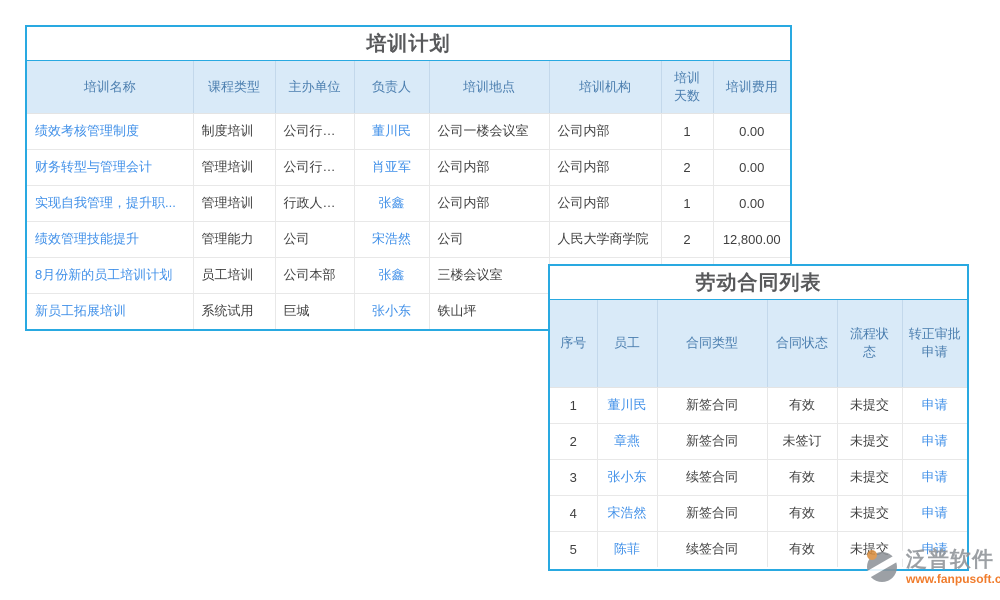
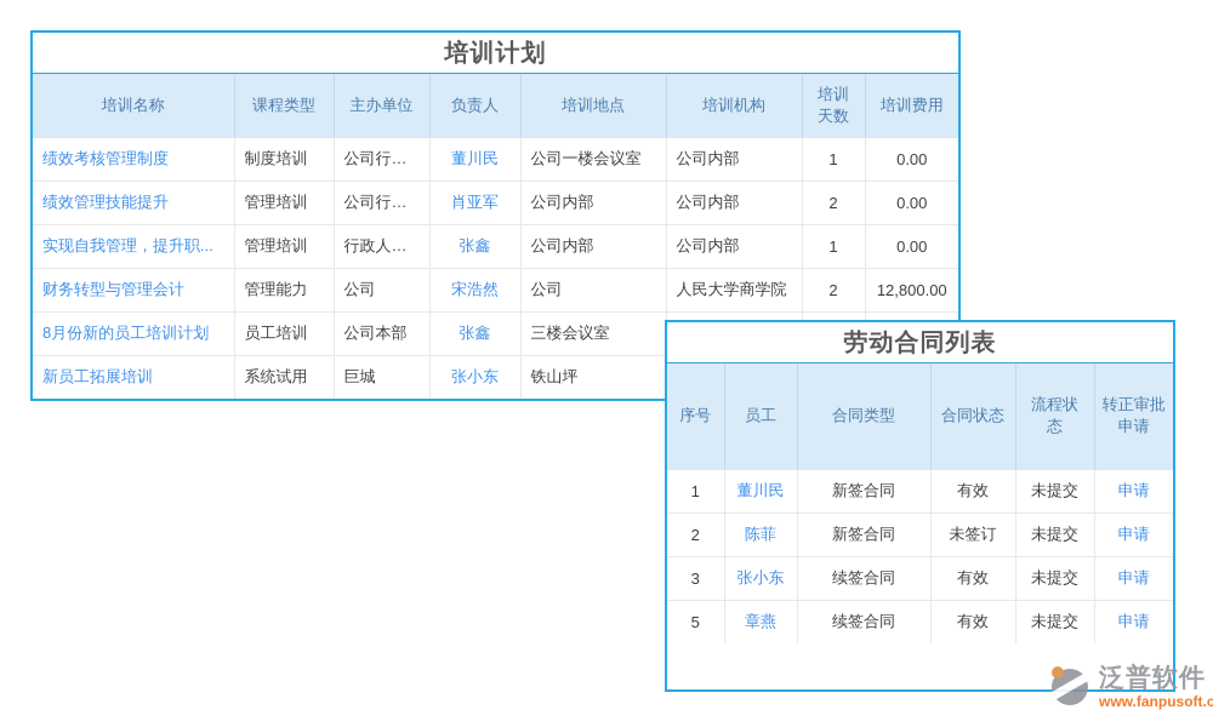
  培训计划
  培训名称	课程类型	主办单位	负责人	培训地点	培训机构	培训 天数	培训费用
  绩效考核管理制度	制度培训	公司行政部	董川民	公司一楼会议室	公司内部	1	0.00
- 财务转型与管理会计	管理培训	公司行政部	肖亚军	公司内部	公司内部	2	0.00
+ 绩效管理技能提升	管理培训	公司行政部	肖亚军	公司内部	公司内部	2	0.00
  实现自我管理，提升职...	管理培训	行政人事部	张鑫	公司内部	公司内部	1	0.00
- 绩效管理技能提升	管理能力	公司	宋浩然	公司	人民大学商学院	2	12,800.00
+ 财务转型与管理会计	管理能力	公司	宋浩然	公司	人民大学商学院	2	12,800.00
  8月份新的员工培训计划	员工培训	公司本部	张鑫	三楼会议室
  新员工拓展培训	系统试用	巨城	张小东	铁山坪
  劳动合同列表
  序号	员工	合同类型	合同状态	流程状 态	转正审批 申请
  1	董川民	新签合同	有效	未提交	申请
- 2	章燕	新签合同	未签订	未提交	申请
+ 2	陈菲	新签合同	未签订	未提交	申请
  3	张小东	续签合同	有效	未提交	申请
- 4	宋浩然	新签合同	有效	未提交	申请
- 5	陈菲	续签合同	有效	未提交	申请
+ 5	章燕	续签合同	有效	未提交	申请
  泛普软件
  www.fanpusoft.c
